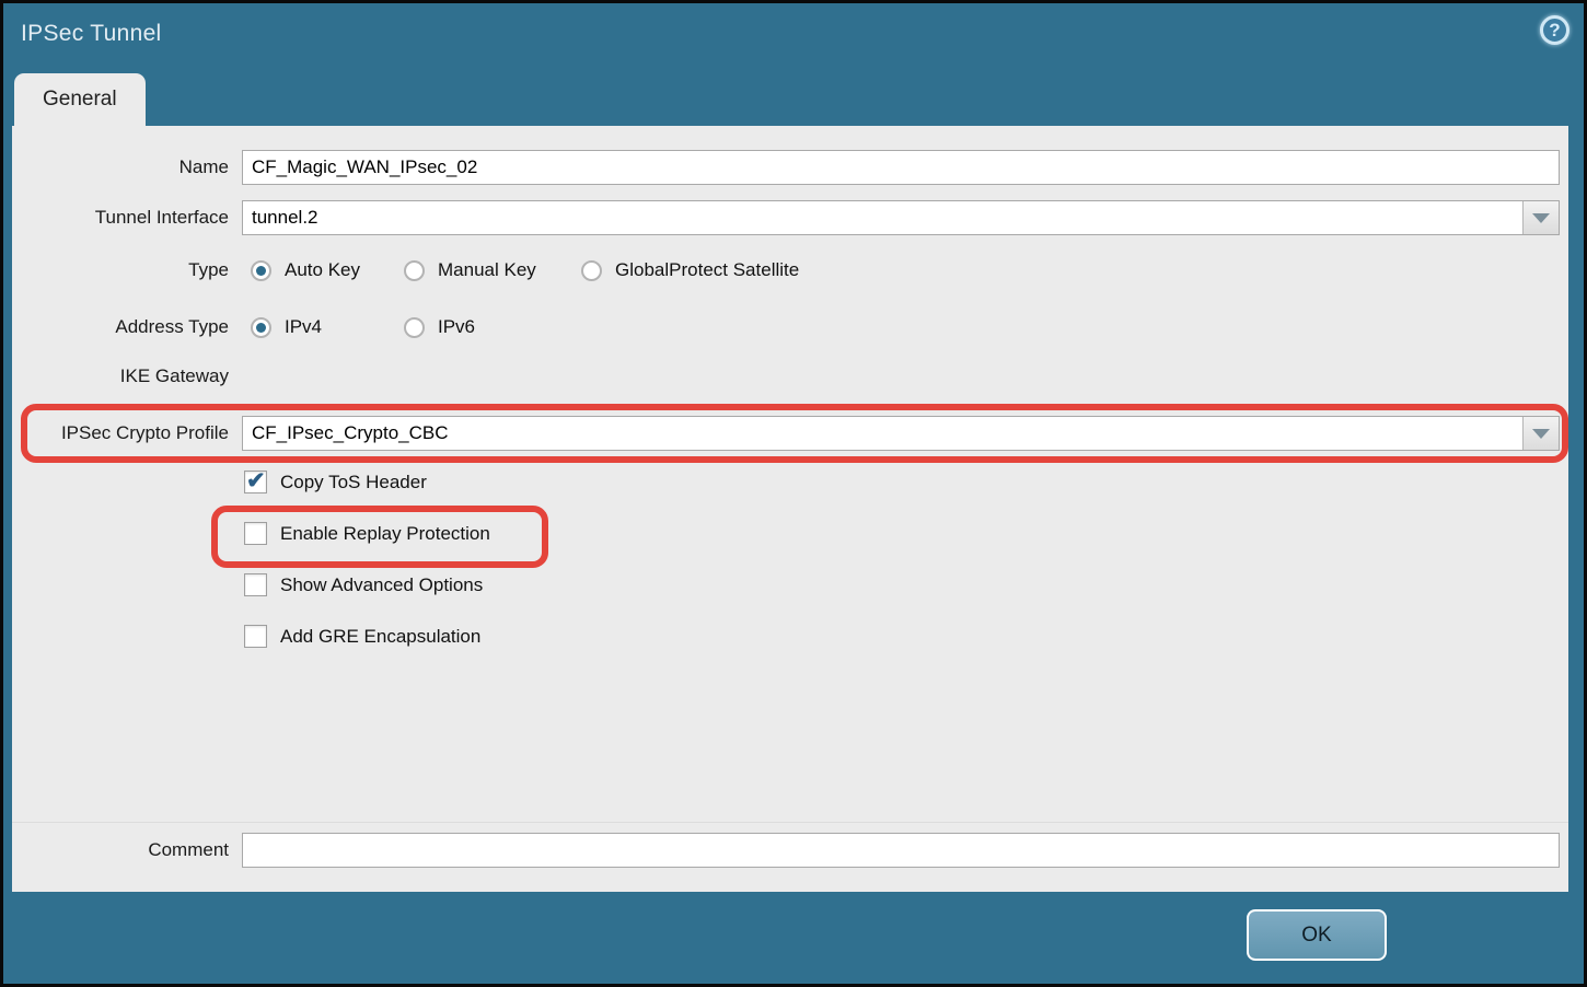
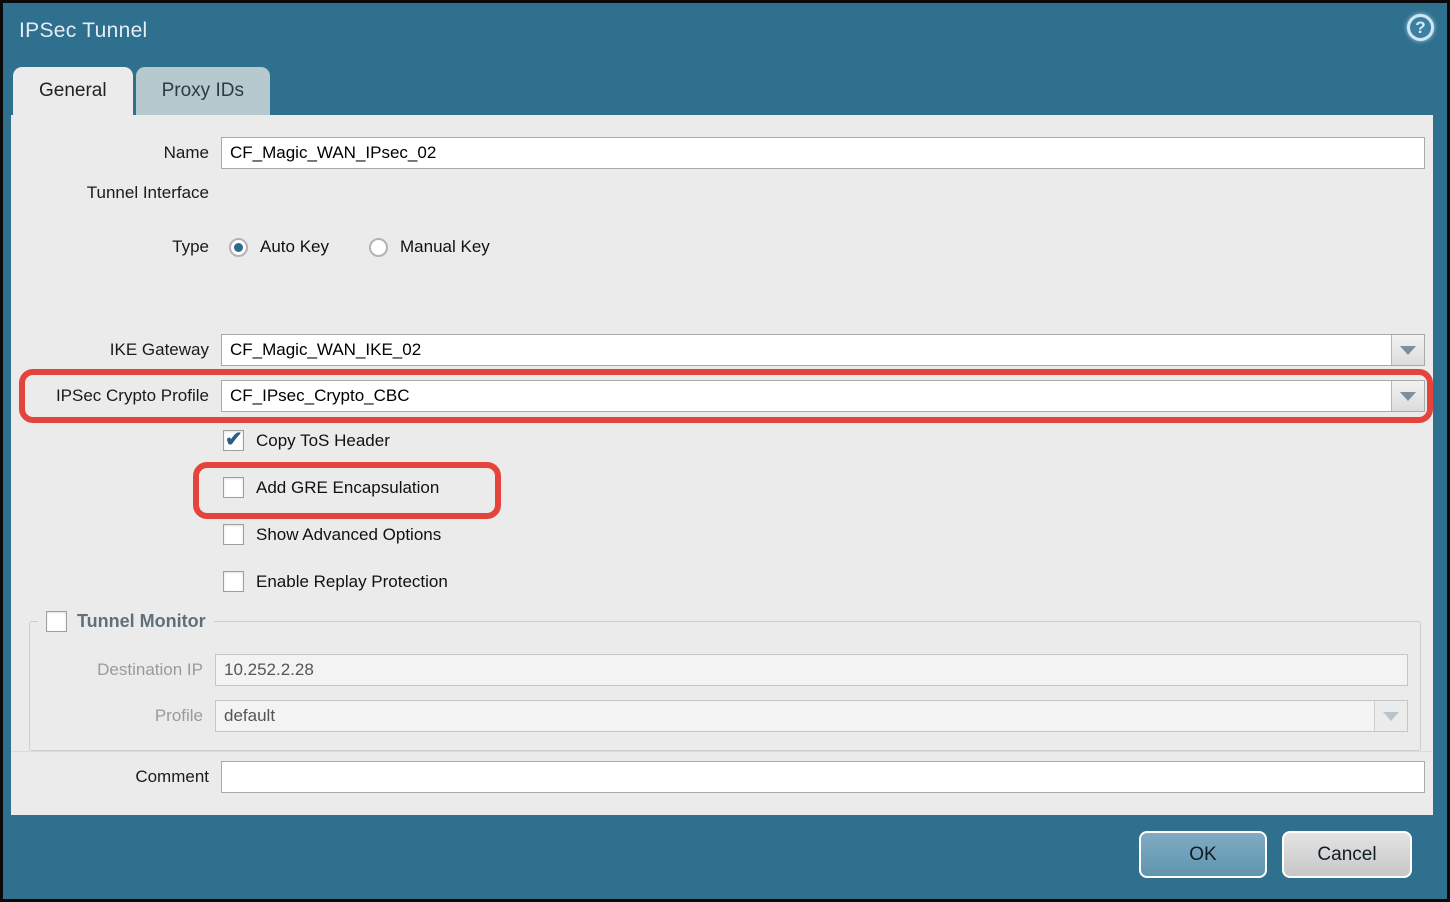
  IPSec Tunnel
  ?
  General
+ Proxy IDs
  Name
  CF_Magic_WAN_IPsec_02
  Tunnel Interface
- tunnel.2
  Type
  Auto Key
  Manual Key
- GlobalProtect Satellite
- Address Type
- IPv4
- IPv6
  IKE Gateway
+ CF_Magic_WAN_IKE_02
  IPSec Crypto Profile
  CF_IPsec_Crypto_CBC
  Copy ToS Header
- Enable Replay Protection
+ Add GRE Encapsulation
  Show Advanced Options
- Add GRE Encapsulation
+ Enable Replay Protection
+ Tunnel Monitor
+ Destination IP
+ 10.252.2.28
+ Profile
+ default
  Comment
  OK
+ Cancel
